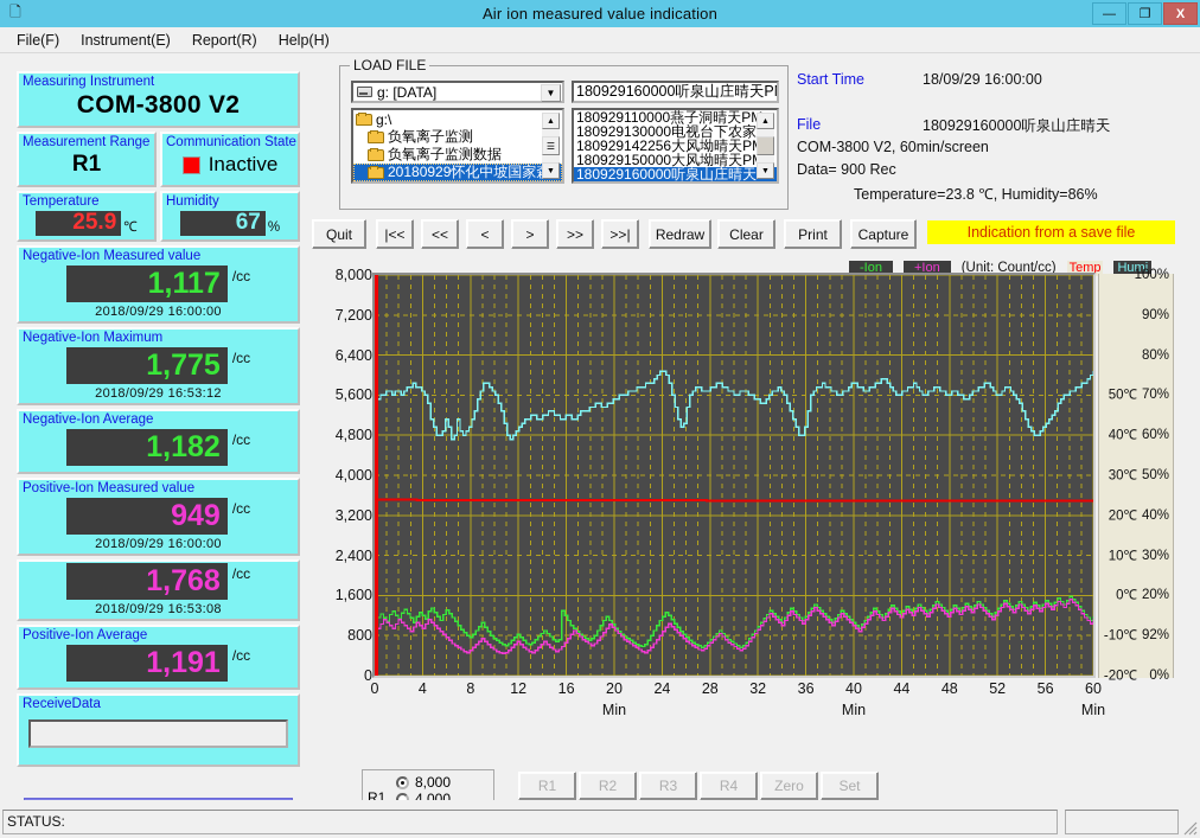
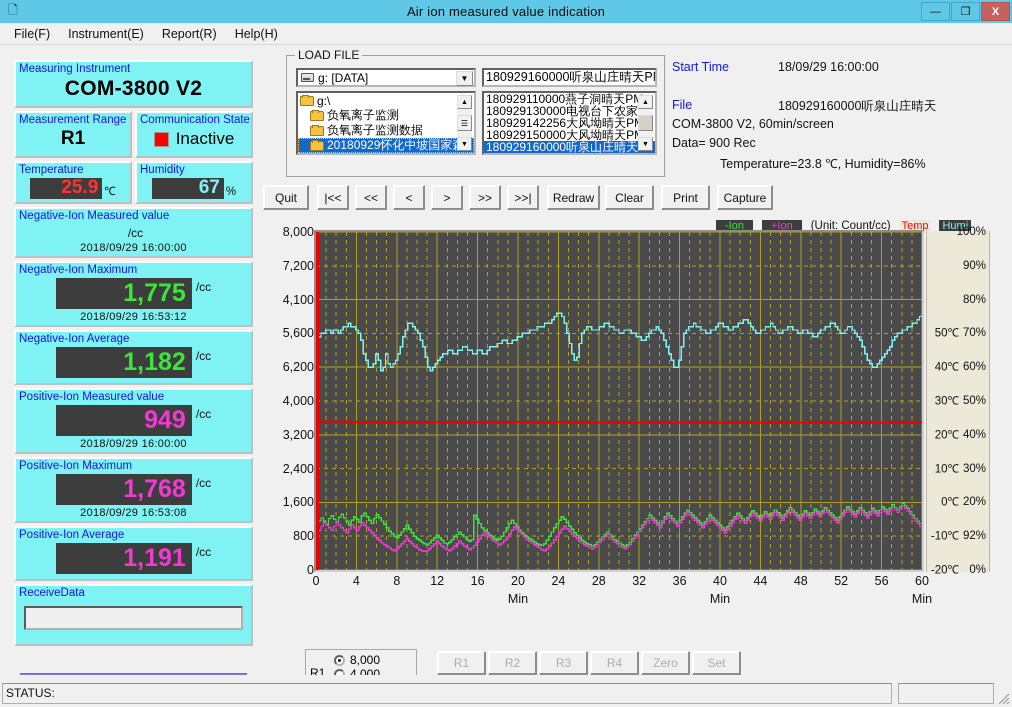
  🗋
  Air ion measured value indication
  —
  ❐
  X
  File(F)
  Instrument(E)
  Report(R)
  Help(H)
  Measuring Instrument
  COM-3800 V2
  Measurement Range
  R1
  Communication State
  Inactive
  Temperature
  25.9
  ℃
  Humidity
  67
  %
  Negative-Ion Measured value
- 1,117
  /cc
  2018/09/29 16:00:00
  Negative-Ion Maximum
  1,775
  /cc
  2018/09/29 16:53:12
  Negative-Ion Average
  1,182
  /cc
  Positive-Ion Measured value
  949
  /cc
  2018/09/29 16:00:00
+ Positive-Ion Maximum
  1,768
  /cc
  2018/09/29 16:53:08
  Positive-Ion Average
  1,191
  /cc
  ReceiveData
  LOAD FILE
  g: [DATA]
  ▼
  g:\
  负氧离子监测
  负氧离子监测数据
  20180929怀化中坡国家
  ☰
  180929160000听泉山庄晴天P
  180929110000燕子洞晴天P
  180929130000电视台下农家
  180929142256大风坳晴天P
  180929150000大风坳晴天P
  180929160000听泉山庄晴天
  Start Time
  18/09/29 16:00:00
  File
  180929160000听泉山庄晴天
  COM-3800 V2, 60min/screen
  Data= 900 Rec
  Temperature=23.8 ℃, Humidity=86%
  Quit
  |<<
  <<
  <
  >
  >>
  >>|
  Redraw
  Clear
  Print
  Capture
- Indication from a save file
  -Ion
  +Ion
  (Unit: Count/cc)
  Temp
  Humi
  0
  800
  1,600
  2,400
  3,200
  4,000
- 4,800
+ 6,200
  5,600
- 6,400
+ 4,100
  7,200
  8,000
  0%
  92%
  20%
  30%
  40%
  50%
  60%
  70%
  80%
  90%
  100%
  -20℃
  -10℃
  0℃
  10℃
  20℃
  30℃
  40℃
  50℃
  0
  4
  8
  12
  16
  20
  24
  28
  32
  36
  40
  44
  48
  52
  56
  60
  Min
  Min
  Min
  R1
  8,000
  4,000
  R1
  R2
  R3
  R4
  Zero
  Set
  STATUS:
